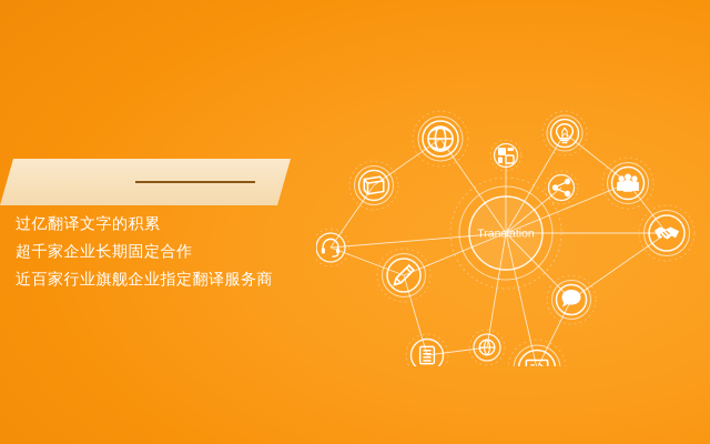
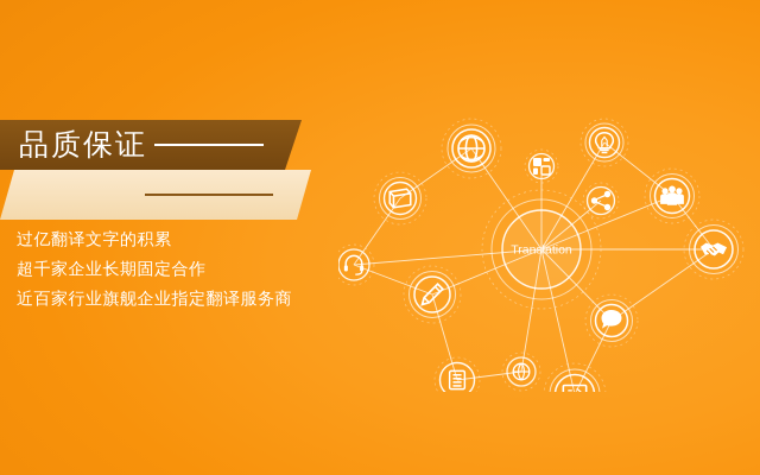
+ 品质保证
  过亿翻译文字的积累
  超千家企业长期固定合作
  近百家行业旗舰企业指定翻译服务商
  Translation
